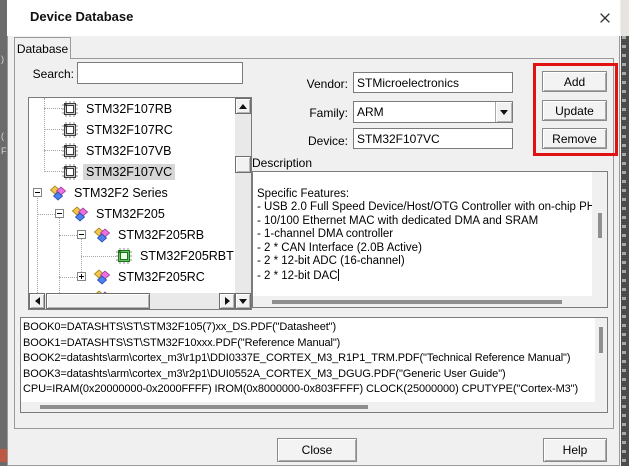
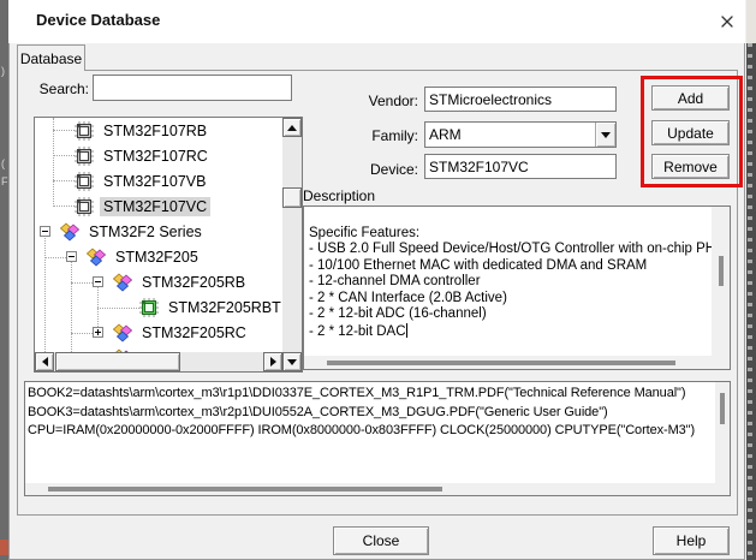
  )
  (
  F
  Device Database
  Database
  Search:
  STM32F107RB
  STM32F107RC
  STM32F107VB
  STM32F107VC
  STM32F2 Series
  STM32F205
  STM32F205RB
  STM32F205RBT
  STM32F205RC
  Vendor:
  STMicroelectronics
  Family:
  ARM
  Device:
  STM32F107VC
  Add
  Update
  Remove
  Description
  Specific Features:
  - USB 2.0 Full Speed Device/Host/OTG Controller with on-chip PH
  - 10/100 Ethernet MAC with dedicated DMA and SRAM
- - 1-channel DMA controller
+ - 12-channel DMA controller
  - 2 * CAN Interface (2.0B Active)
  - 2 * 12-bit ADC (16-channel)
  - 2 * 12-bit DAC
- BOOK0=DATASHTS\ST\STM32F105(7)xx_DS.PDF("Datasheet")
- BOOK1=DATASHTS\ST\STM32F10xxx.PDF("Reference Manual")
  BOOK2=datashts\arm\cortex_m3\r1p1\DDI0337E_CORTEX_M3_R1P1_TRM.PDF("Technical Reference Manual")
  BOOK3=datashts\arm\cortex_m3\r2p1\DUI0552A_CORTEX_M3_DGUG.PDF("Generic User Guide")
  CPU=IRAM(0x20000000-0x2000FFFF) IROM(0x8000000-0x803FFFF) CLOCK(25000000) CPUTYPE("Cortex-M3")
  Close
  Help
